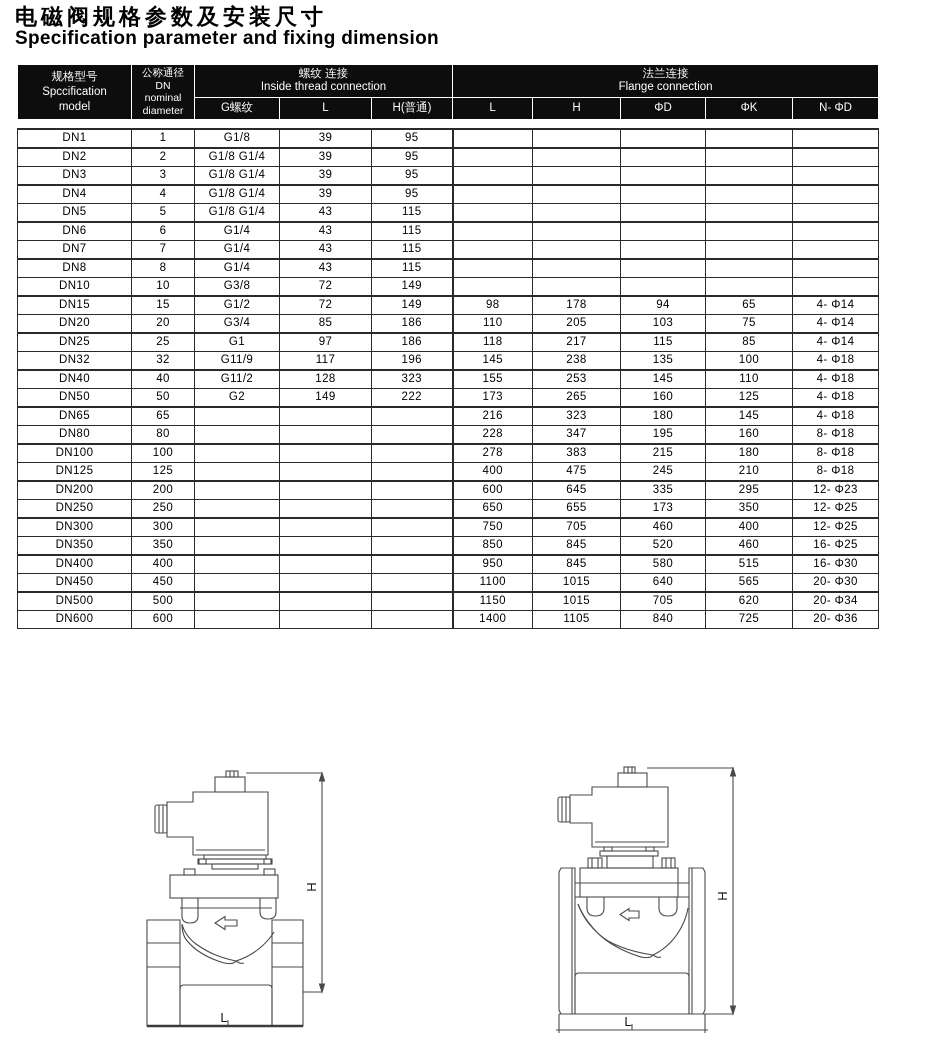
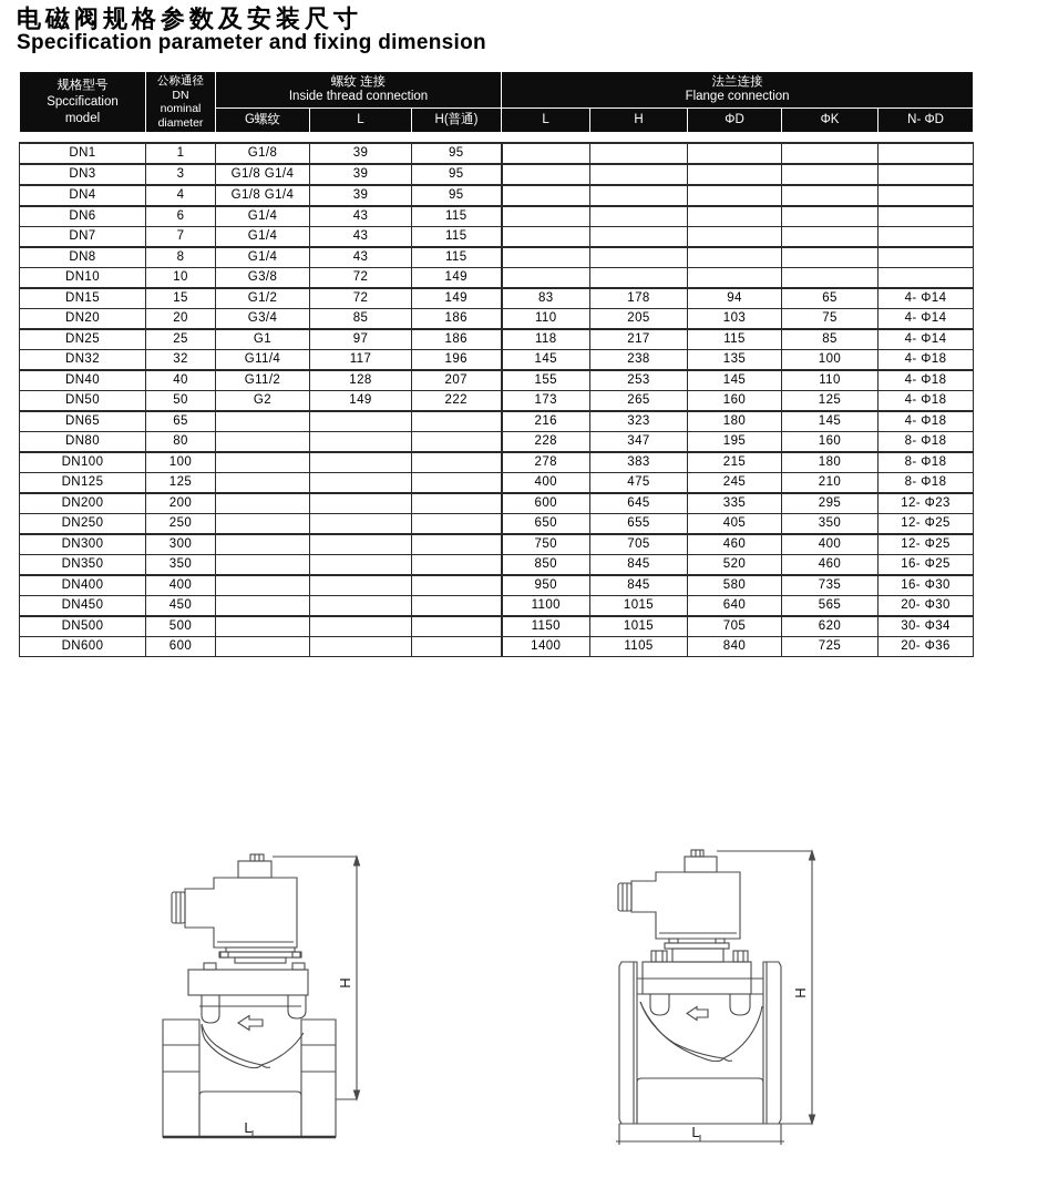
  电磁阀规格参数及安装尺寸
  Specification parameter and fixing dimension
  规格型号 Spccification model	公称通径 DN nominal diameter	螺纹 连接 Inside thread connection	法兰连接 Flange connection
  G螺纹	L	H(普通)	L	H	ΦD	ΦK	N- ΦD
  DN1	1	G1/8	39	95
- DN2	2	G1/8 G1/4	39	95
  DN3	3	G1/8 G1/4	39	95
  DN4	4	G1/8 G1/4	39	95
- DN5	5	G1/8 G1/4	43	115
  DN6	6	G1/4	43	115
  DN7	7	G1/4	43	115
  DN8	8	G1/4	43	115
  DN10	10	G3/8	72	149
- DN15	15	G1/2	72	149	98	178	94	65	4- Φ14
+ DN15	15	G1/2	72	149	83	178	94	65	4- Φ14
  DN20	20	G3/4	85	186	110	205	103	75	4- Φ14
  DN25	25	G1	97	186	118	217	115	85	4- Φ14
- DN32	32	G11/9	117	196	145	238	135	100	4- Φ18
+ DN32	32	G11/4	117	196	145	238	135	100	4- Φ18
- DN40	40	G11/2	128	323	155	253	145	110	4- Φ18
+ DN40	40	G11/2	128	207	155	253	145	110	4- Φ18
  DN50	50	G2	149	222	173	265	160	125	4- Φ18
  DN65	65				216	323	180	145	4- Φ18
  DN80	80				228	347	195	160	8- Φ18
  DN100	100				278	383	215	180	8- Φ18
  DN125	125				400	475	245	210	8- Φ18
  DN200	200				600	645	335	295	12- Φ23
- DN250	250				650	655	173	350	12- Φ25
+ DN250	250				650	655	405	350	12- Φ25
  DN300	300				750	705	460	400	12- Φ25
  DN350	350				850	845	520	460	16- Φ25
- DN400	400				950	845	580	515	16- Φ30
+ DN400	400				950	845	580	735	16- Φ30
  DN450	450				1100	1015	640	565	20- Φ30
- DN500	500				1150	1015	705	620	20- Φ34
+ DN500	500				1150	1015	705	620	30- Φ34
  DN600	600				1400	1105	840	725	20- Φ36
  L
  L
